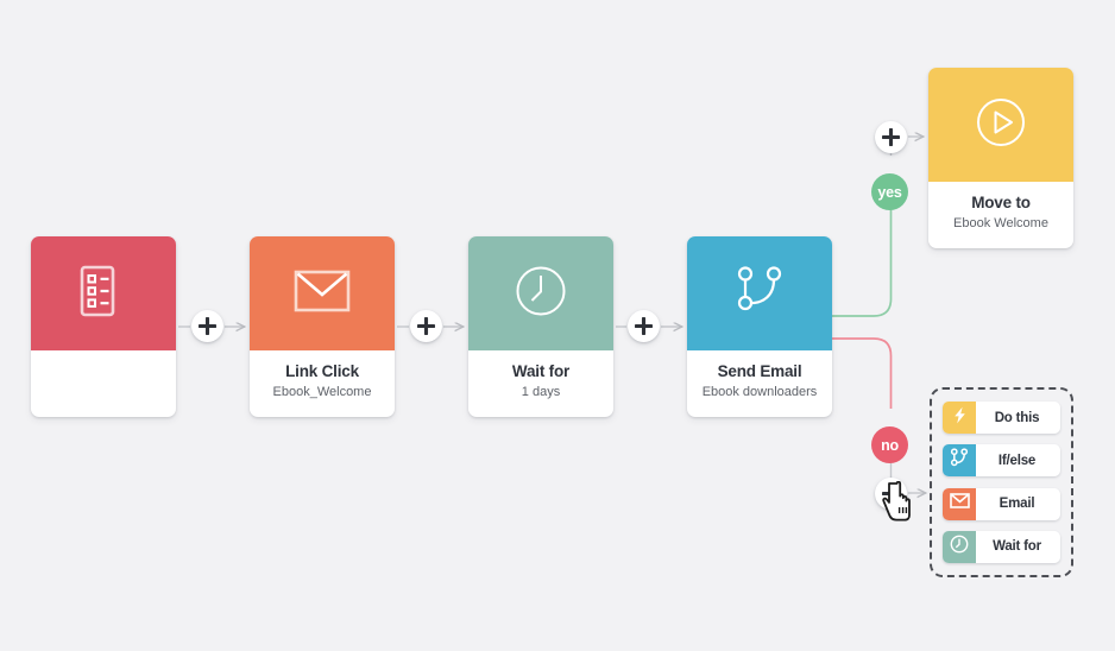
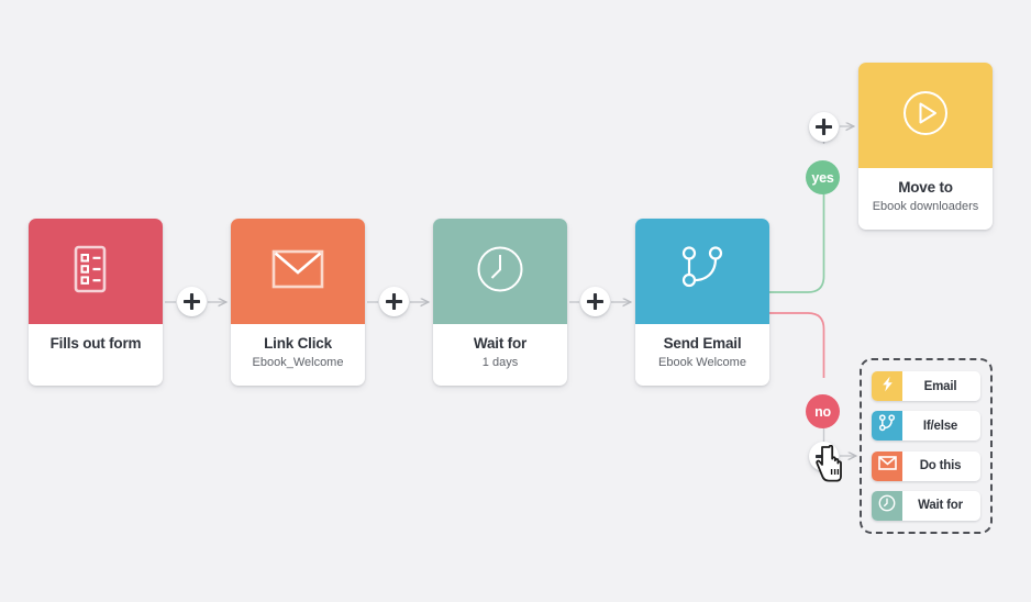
+ Fills out form
  Link Click
  Ebook_Welcome
  Wait for
  1 days
  Send Email
- Ebook downloaders
+ Ebook Welcome
  Move to
- Ebook Welcome
+ Ebook downloaders
  yes
  no
- Do this
+ Email
  If/else
- Email
+ Do this
  Wait for
